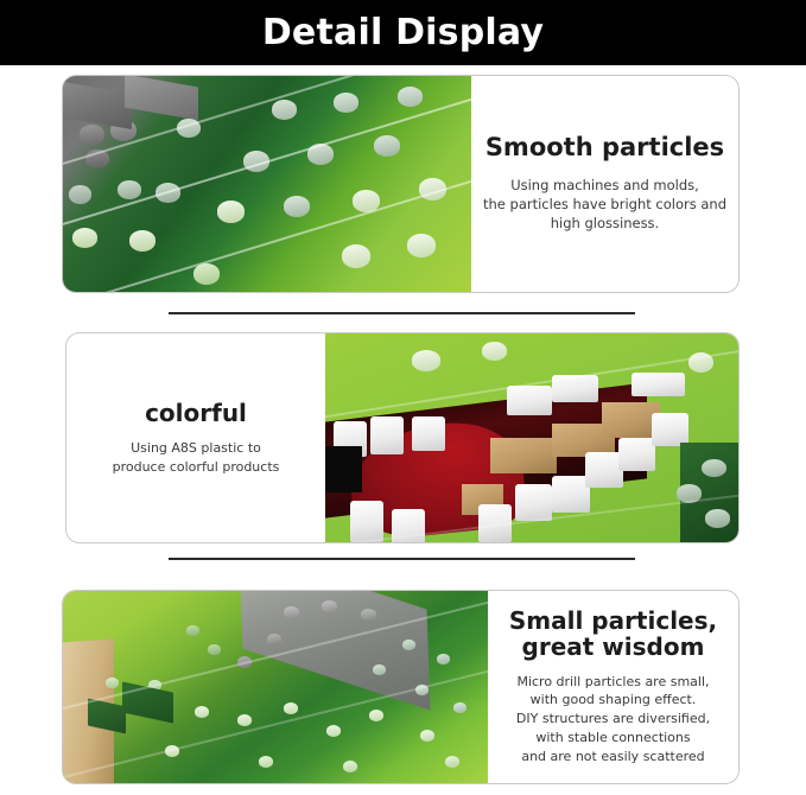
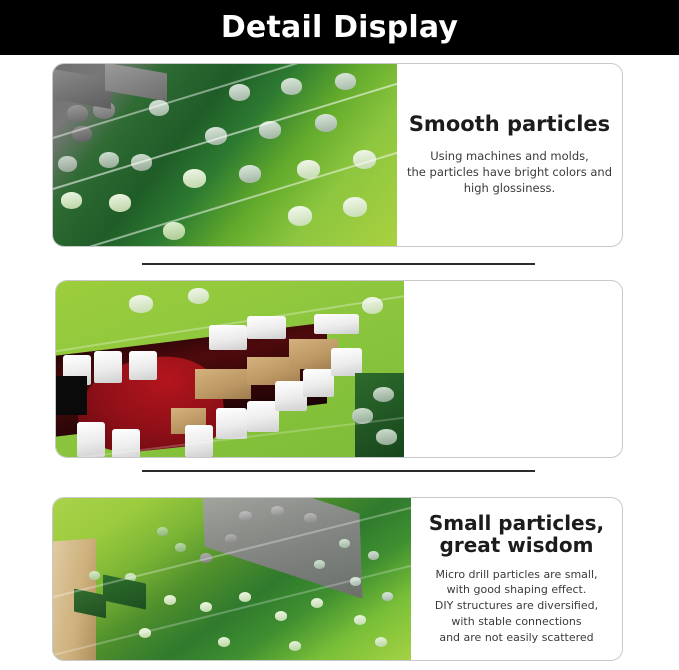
  Detail Display
  Smooth particles
  Using machines and molds,
  the particles have bright colors and
  high glossiness.
- colorful
- Using A8S plastic to
- produce colorful products
  Small particles,
  great wisdom
  Micro drill particles are small,
  with good shaping effect.
  DIY structures are diversified,
  with stable connections
  and are not easily scattered
